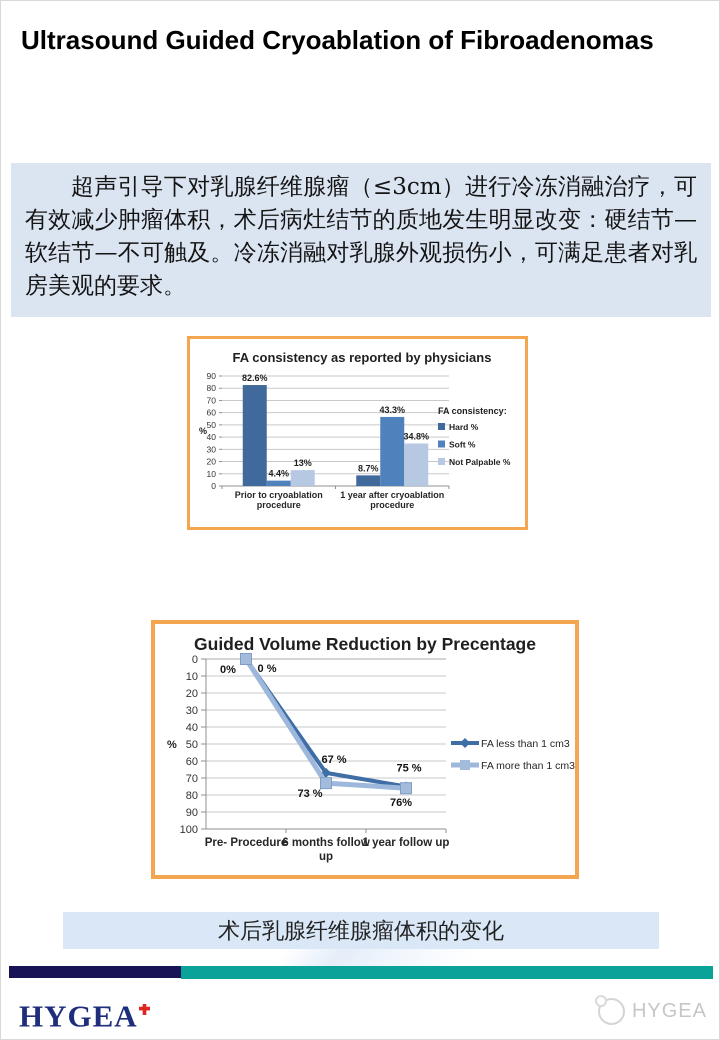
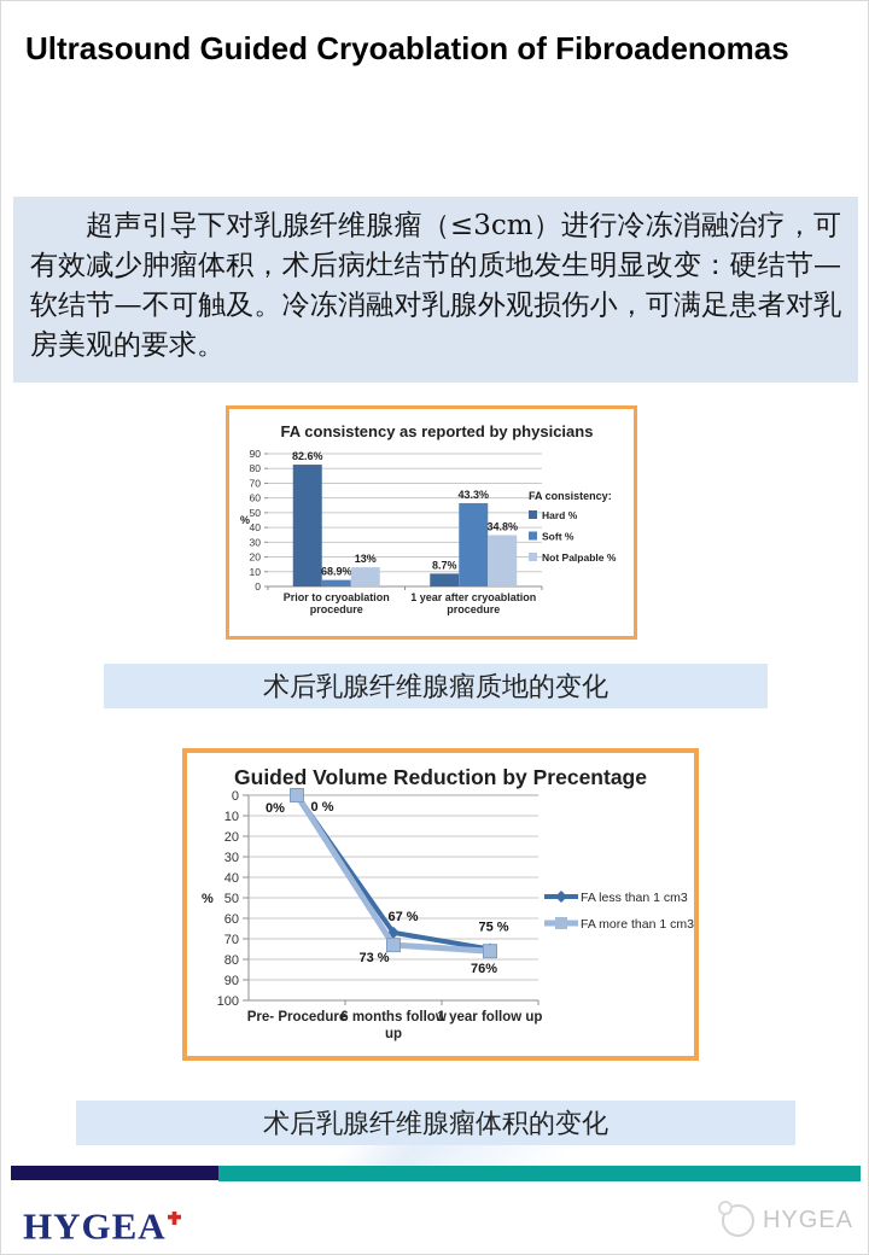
  Ultrasound Guided Cryoablation of Fibroadenomas
  超声引导下对乳腺纤维腺瘤（≤3cm）进行冷冻消融治疗，可有效减少肿瘤体积，术后病灶结节的质地发生明显改变：硬结节—软结节—不可触及。冷冻消融对乳腺外观损伤小，可满足患者对乳房美观的要求。
  FA consistency as reported by physicians
  0
  10
  20
  30
  40
  50
  60
  70
  80
  90
  %
  Prior to cryoablation
  procedure
  1 year after cryoablation
  procedure
  82.6%
  8.7%
- 4.4%
+ 68.9%
  43.3%
  13%
  34.8%
  FA consistency:
  Hard %
  Soft %
  Not Palpable %
+ 术后乳腺纤维腺瘤质地的变化
  Guided Volume Reduction by Precentage
  0
  10
  20
  30
  40
  50
  60
  70
  80
  90
  100
  %
  Pre- Procedure
  6 months follow
  up
  1 year follow up
  0%
  67 %
  75 %
  0 %
  73 %
  76%
  FA less than 1 cm3
  FA more than 1 cm3
  术后乳腺纤维腺瘤体积的变化
  HYGEA
  HYGEA
